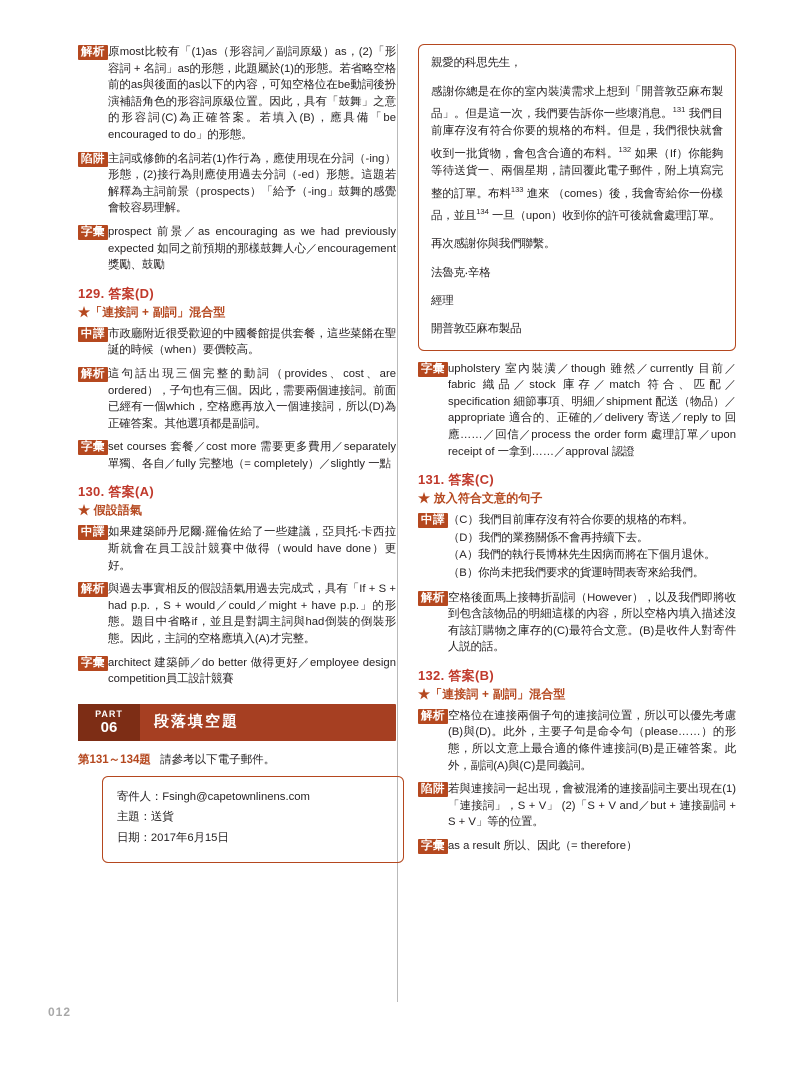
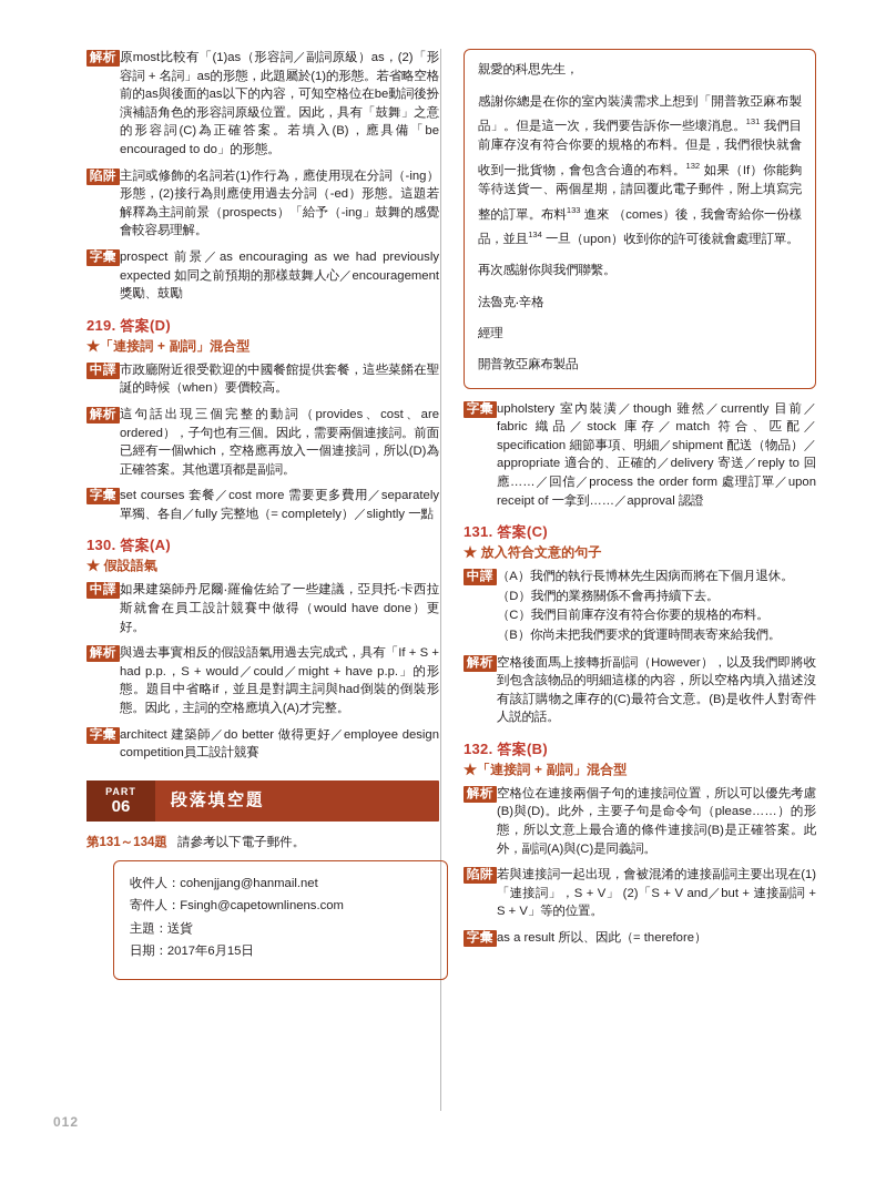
  解析
  原most比較有「(1)as（形容詞／副詞原級）as，(2)「形容詞 + 名詞」as的形態，此題屬於(1)的形態。若省略空格前的as與後面的as以下的內容，可知空格位在be動詞後扮演補語角色的形容詞原級位置。因此，具有「鼓舞」之意的形容詞(C)為正確答案。若填入(B)，應具備「be encouraged to do」的形態。
  陷阱
  主詞或修飾的名詞若(1)作行為，應使用現在分詞（-ing）形態，(2)接行為則應使用過去分詞（-ed）形態。這題若解釋為主詞前景（prospects）「給予（-ing」鼓舞的感覺會較容易理解。
  字彙
  prospect 前景／as encouraging as we had previously expected 如同之前預期的那樣鼓舞人心／encouragement 獎勵、鼓勵
- 129. 答案(D)
+ 219. 答案(D)
  ★「連接詞 + 副詞」混合型
  中譯
  市政廳附近很受歡迎的中國餐館提供套餐，這些菜餚在聖誕的時候（when）要價較高。
  解析
  這句話出現三個完整的動詞（provides、cost、are ordered），子句也有三個。因此，需要兩個連接詞。前面已經有一個which，空格應再放入一個連接詞，所以(D)為正確答案。其他選項都是副詞。
  字彙
  set courses 套餐／cost more 需要更多費用／separately 單獨、各自／fully 完整地（= completely）／slightly 一點
  130. 答案(A)
  ★ 假設語氣
  中譯
  如果建築師丹尼爾‧羅倫佐給了一些建議，亞貝托‧卡西拉斯就會在員工設計競賽中做得（would have done）更好。
  解析
  與過去事實相反的假設語氣用過去完成式，具有「If + S + had p.p.，S + would／could／might + have p.p.」的形態。題目中省略if，並且是對調主詞與had倒裝的倒裝形態。因此，主詞的空格應填入(A)才完整。
  字彙
  architect 建築師／do better 做得更好／employee design competition員工設計競賽
  PART
  06
  段落填空題
  第131～134題 請參考以下電子郵件。
+ 收件人：cohenjjang@hanmail.net
  寄件人：Fsingh@capetownlinens.com
  主題：送貨
  日期：2017年6月15日
  親愛的科思先生，
  感謝你總是在你的室內裝潢需求上想到「開普敦亞麻布製品」。但是這一次，我們要告訴你一些壞消息。131 我們目前庫存沒有符合你要的規格的布料。但是，我們很快就會收到一批貨物，會包含合適的布料。132 如果（If）你能夠等待送貨一、兩個星期，請回覆此電子郵件，附上填寫完整的訂單。布料133 進來 （comes）後，我會寄給你一份樣品，並且134 一旦（upon）收到你的許可後就會處理訂單。
  再次感謝你與我們聯繫。
  法魯克‧辛格
  經理
  開普敦亞麻布製品
  字彙
  upholstery 室內裝潢／though 雖然／currently 目前／fabric 織品／stock 庫存／match 符合、匹配／specification 細節事項、明細／shipment 配送（物品）／appropriate 適合的、正確的／delivery 寄送／reply to 回應……／回信／process the order form 處理訂單／upon receipt of 一拿到……／approval 認證
  131. 答案(C)
  ★ 放入符合文意的句子
  中譯
- （C）我們目前庫存沒有符合你要的規格的布料。
+ （A）我們的執行長博林先生因病而將在下個月退休。
  （D）我們的業務關係不會再持續下去。
- （A）我們的執行長博林先生因病而將在下個月退休。
+ （C）我們目前庫存沒有符合你要的規格的布料。
  （B）你尚未把我們要求的貨運時間表寄來給我們。
  解析
  空格後面馬上接轉折副詞（However），以及我們即將收到包含該物品的明細這樣的內容，所以空格內填入描述沒有該訂購物之庫存的(C)最符合文意。(B)是收件人對寄件人説的話。
  132. 答案(B)
  ★「連接詞 + 副詞」混合型
  解析
  空格位在連接兩個子句的連接詞位置，所以可以優先考慮(B)與(D)。此外，主要子句是命令句（please……）的形態，所以文意上最合適的條件連接詞(B)是正確答案。此外，副詞(A)與(C)是同義詞。
  陷阱
  若與連接詞一起出現，會被混淆的連接副詞主要出現在(1)「連接詞」，S + V」 (2)「S + V and／but + 連接副詞 + S + V」等的位置。
  字彙
  as a result 所以、因此（= therefore）
  012
